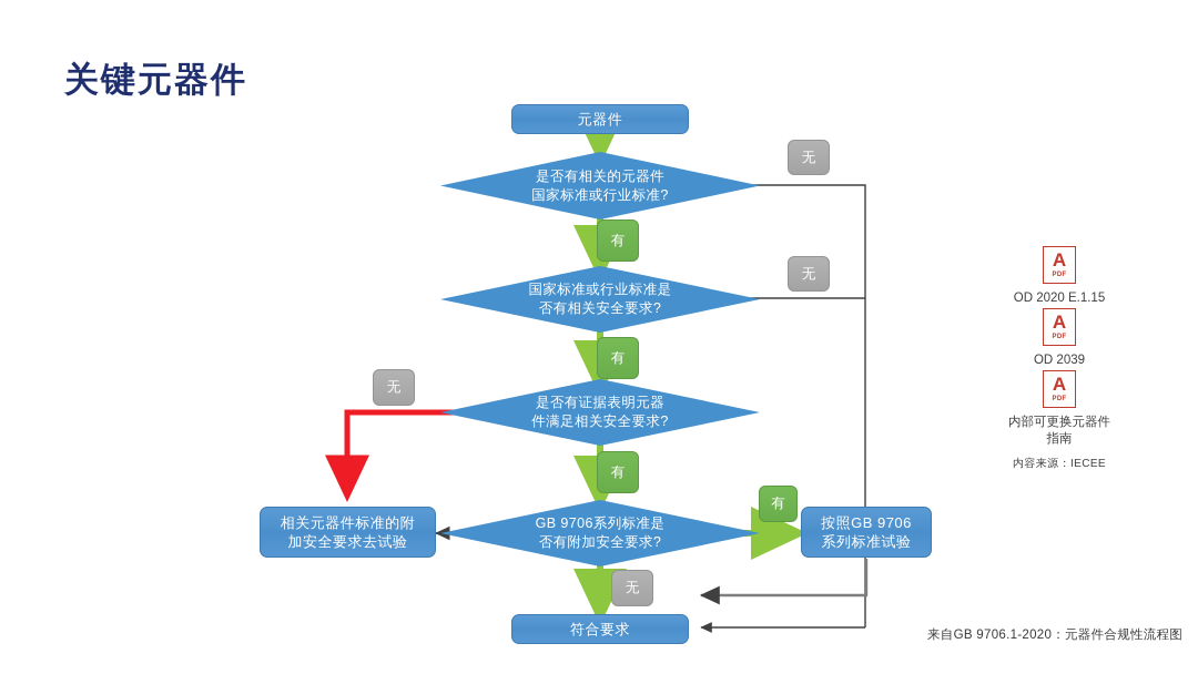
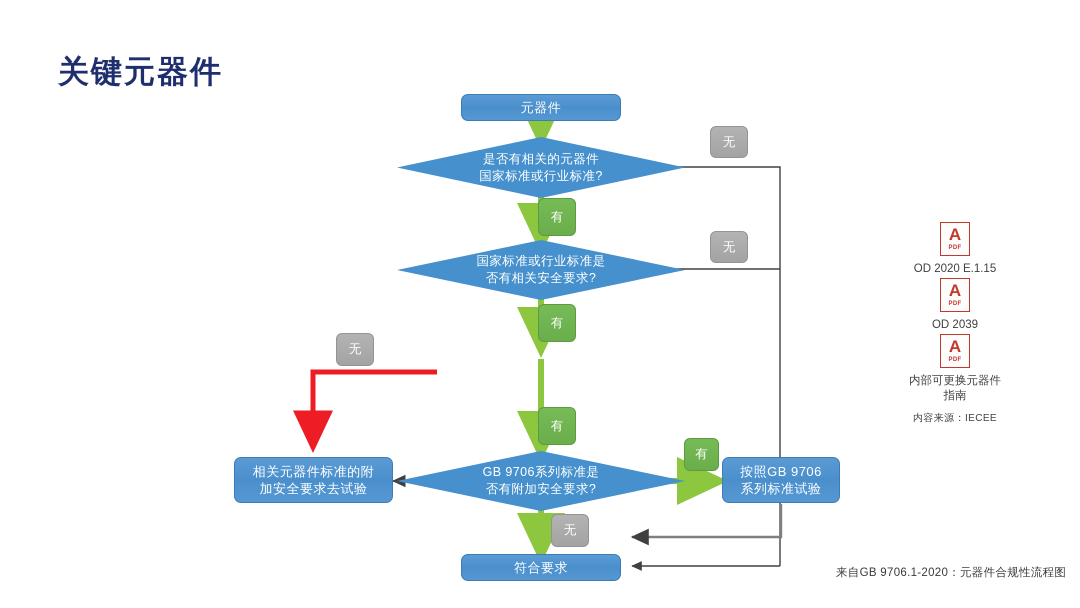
  关键元器件
  元器件
  是否有相关的元器件
  国家标准或行业标准?
  国家标准或行业标准是
  否有相关安全要求?
- 是否有证据表明元器
- 件满足相关安全要求?
  GB 9706系列标准是
  否有附加安全要求?
  相关元器件标准的附
  加安全要求去试验
  按照GB 9706
  系列标准试验
  符合要求
  有
  无
  有
  无
  有
  无
  有
  无
  A
  OD 2020 E.1.15
  A
  OD 2039
  A
  内部可更换元器件
  指南
  内容来源：IECEE
  来自GB 9706.1-2020：元器件合规性流程图
